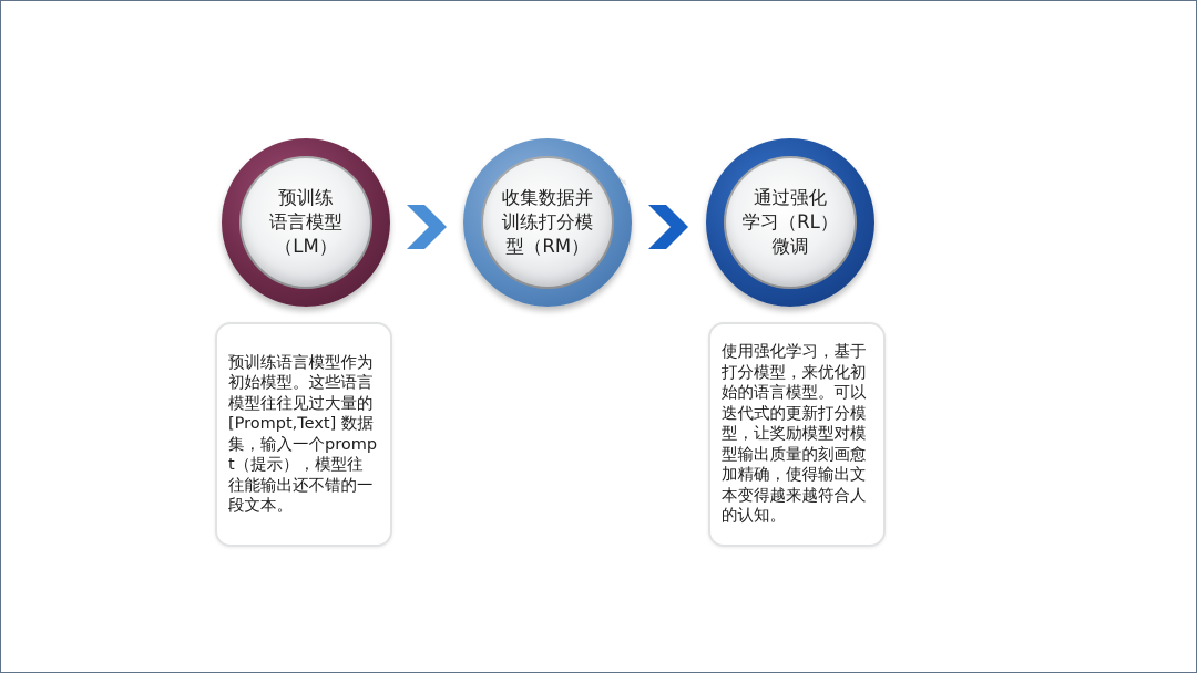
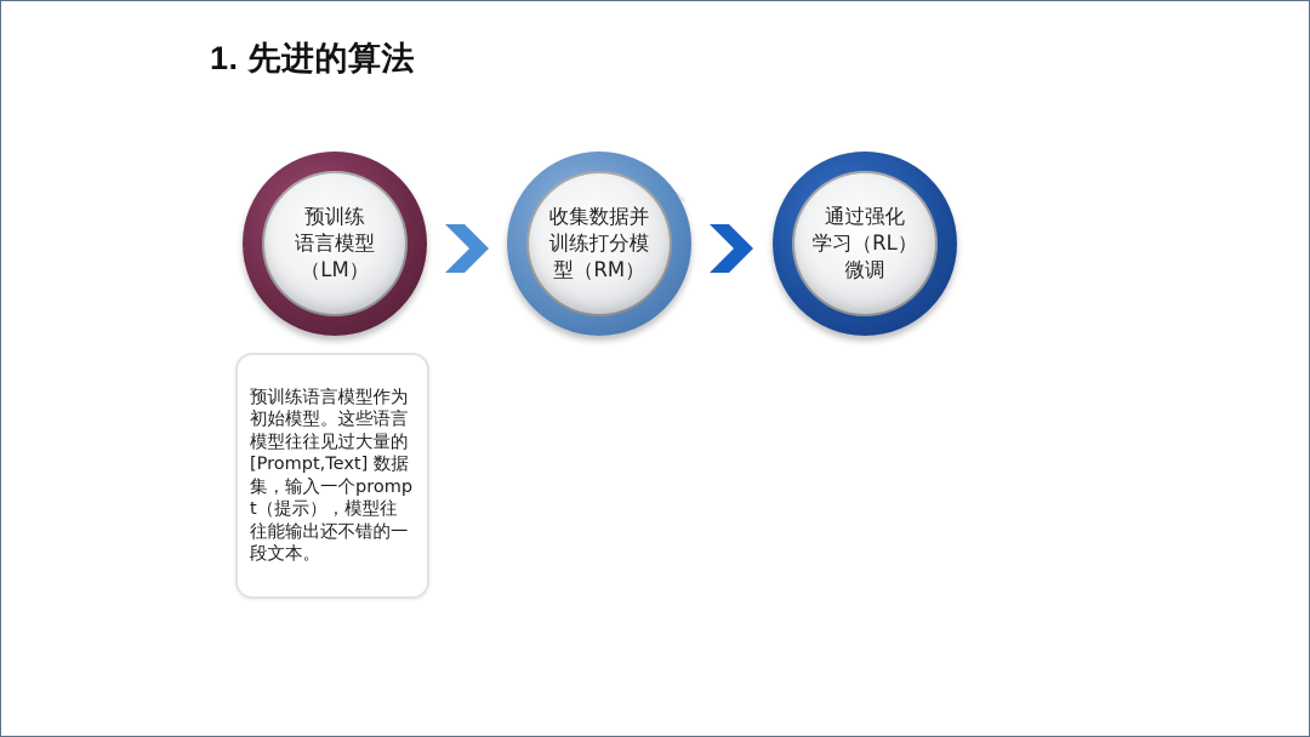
+ 1. 先进的算法
  预训练
  语言模型
  （LM）
  收集数据并
  训练打分模
  型（RM）
  通过强化
  学习（RL）
  微调
  预训练语言模型作为初始模型。这些语言模型往往见过大量的 [Prompt,Text] 数据集，输入一个prompt（提示），模型往往能输出还不错的一段文本。
- 使用强化学习，基于打分模型，来优化初始的语言模型。可以迭代式的更新打分模型，让奖励模型对模型输出质量的刻画愈加精确，使得输出文本变得越来越符合人的认知。
